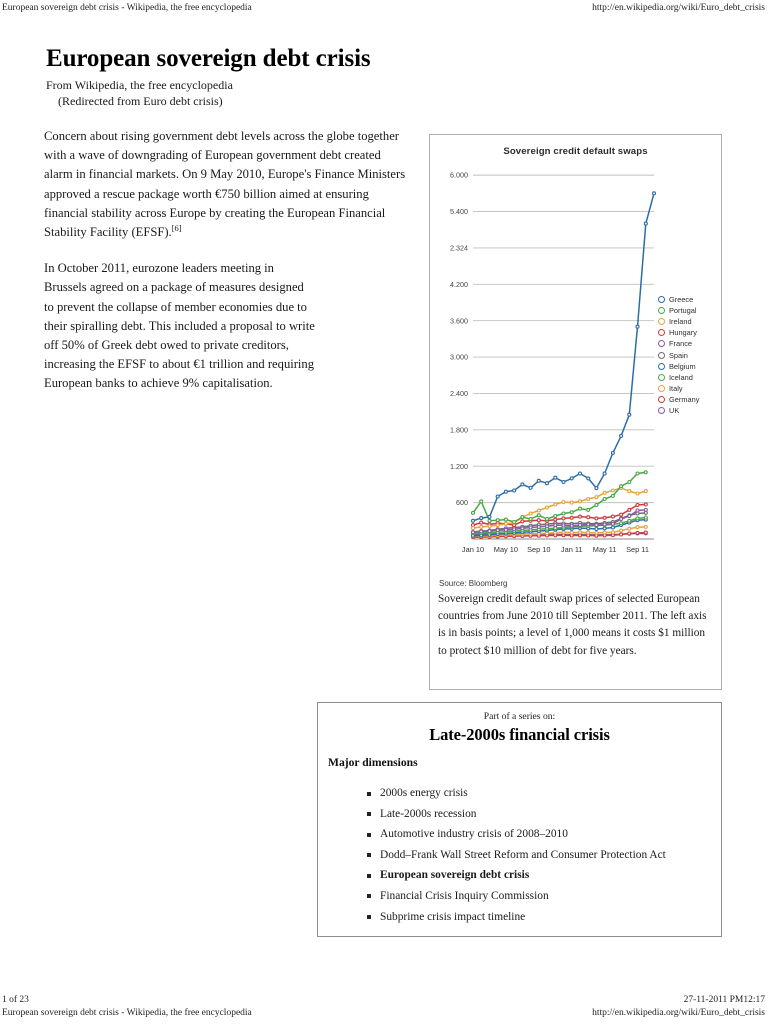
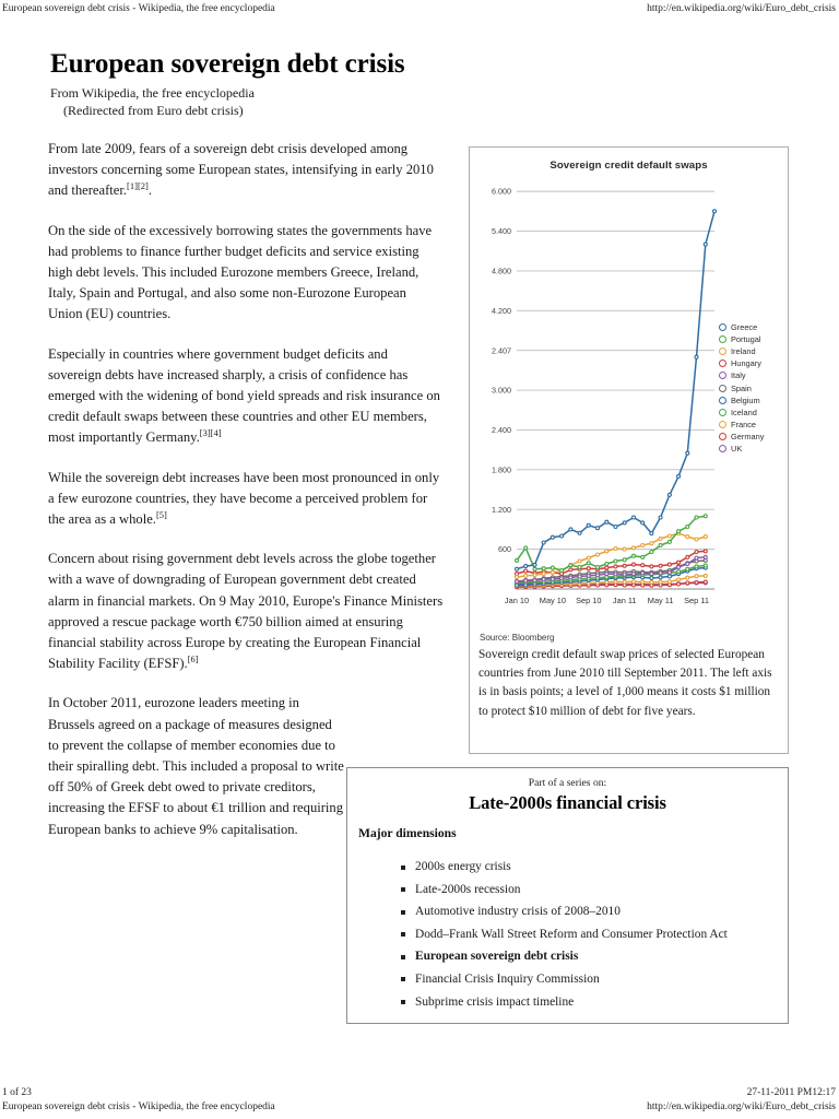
  European sovereign debt crisis - Wikipedia, the free encyclopedia
  http://en.wikipedia.org/wiki/Euro_debt_crisis
  European sovereign debt crisis
  From Wikipedia, the free encyclopedia
  (Redirected from Euro debt crisis)
+ From late 2009, fears of a sovereign debt crisis developed among investors concerning some European states, intensifying in early 2010 and thereafter.[1][2].
+ On the side of the excessively borrowing states the governments have had problems to finance further budget deficits and service existing high debt levels. This included Eurozone members Greece, Ireland, Italy, Spain and Portugal, and also some non-Eurozone European Union (EU) countries.
+ Especially in countries where government budget deficits and sovereign debts have increased sharply, a crisis of confidence has emerged with the widening of bond yield spreads and risk insurance on credit default swaps between these countries and other EU members, most importantly Germany.[3][4]
+ While the sovereign debt increases have been most pronounced in only a few eurozone countries, they have become a perceived problem for the area as a whole.[5]
  Concern about rising government debt levels across the globe together with a wave of downgrading of European government debt created alarm in financial markets. On 9 May 2010, Europe's Finance Ministers approved a rescue package worth €750 billion aimed at ensuring financial stability across Europe by creating the European Financial Stability Facility (EFSF).[6]
  In October 2011, eurozone leaders meeting in Brussels agreed on a package of measures designed to prevent the collapse of member economies due to their spiralling debt. This included a proposal to write off 50% of Greek debt owed to private creditors, increasing the EFSF to about €1 trillion and requiring European banks to achieve 9% capitalisation.
  Sovereign credit default swaps
  600
  1.200
  1.800
  2.400
  3.000
- 3.600
+ 2.407
  4.200
- 2.324
+ 4.800
  5.400
  6.000
  Jan 10
  May 10
  Sep 10
  Jan 11
  May 11
  Sep 11
  Greece
  Portugal
  Ireland
  Hungary
- France
+ Italy
  Spain
  Belgium
  Iceland
- Italy
+ France
  Germany
  UK
  Source: Bloomberg
  Sovereign credit default swap prices of selected European countries from June 2010 till September 2011. The left axis is in basis points; a level of 1,000 means it costs $1 million to protect $10 million of debt for five years.
  Part of a series on:
  Late-2000s financial crisis
  Major dimensions
  2000s energy crisis
  Late-2000s recession
  Automotive industry crisis of 2008–2010
  Dodd–Frank Wall Street Reform and Consumer Protection Act
  European sovereign debt crisis
  Financial Crisis Inquiry Commission
  Subprime crisis impact timeline
  1 of 23
  27-11-2011 PM12:17
  European sovereign debt crisis - Wikipedia, the free encyclopedia
  http://en.wikipedia.org/wiki/Euro_debt_crisis
